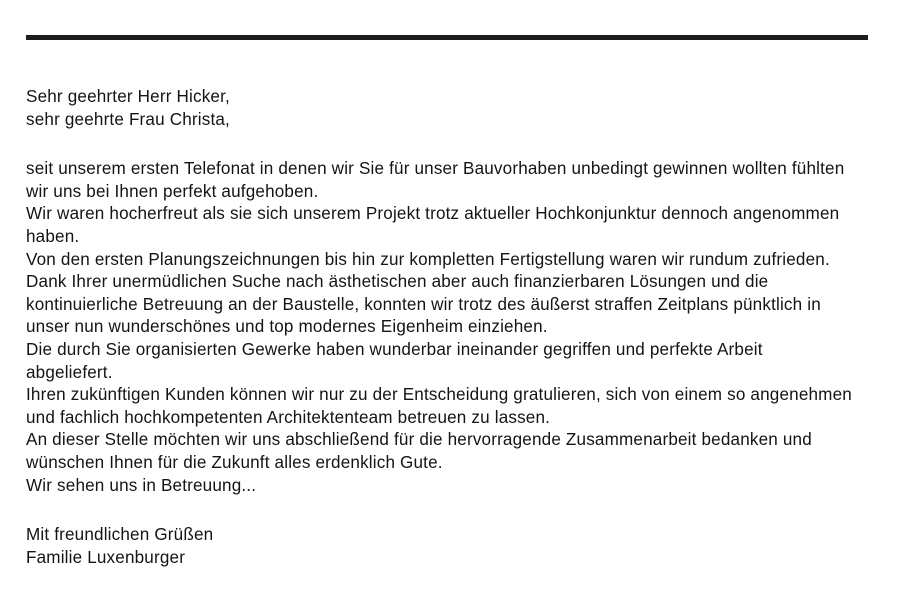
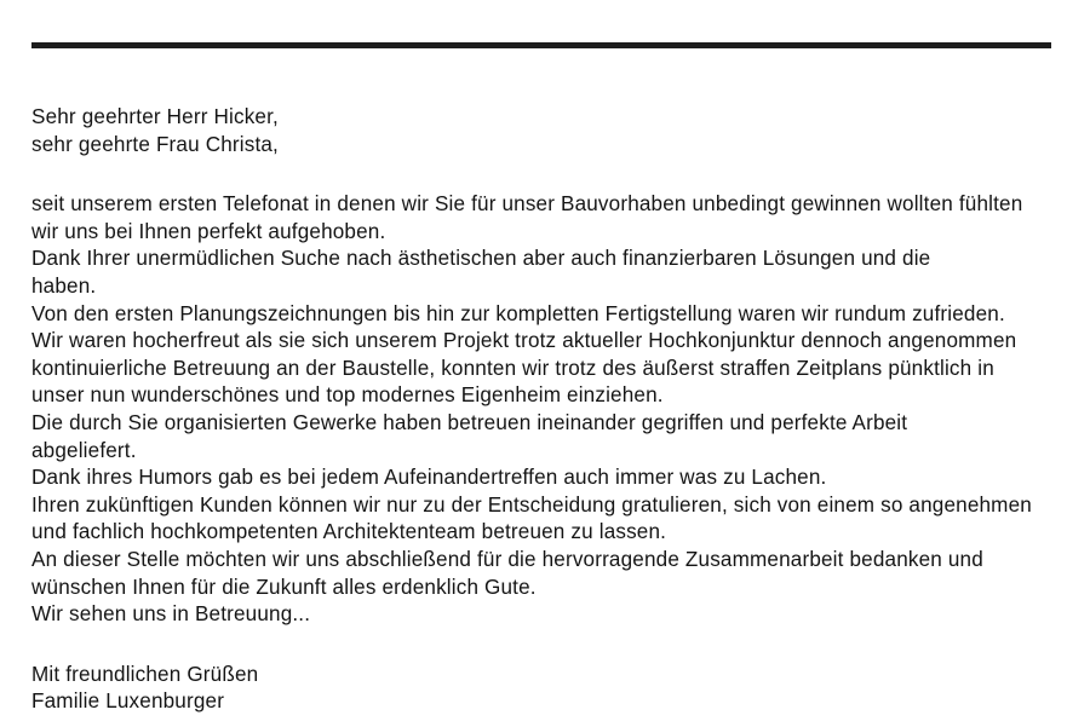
  Sehr geehrter Herr Hicker,
  sehr geehrte Frau Christa,
  seit unserem ersten Telefonat in denen wir Sie für unser Bauvorhaben unbedingt gewinnen wollten fühlten
  wir uns bei Ihnen perfekt aufgehoben.
- Wir waren hocherfreut als sie sich unserem Projekt trotz aktueller Hochkonjunktur dennoch angenommen
+ Dank Ihrer unermüdlichen Suche nach ästhetischen aber auch finanzierbaren Lösungen und die
  haben.
  Von den ersten Planungszeichnungen bis hin zur kompletten Fertigstellung waren wir rundum zufrieden.
- Dank Ihrer unermüdlichen Suche nach ästhetischen aber auch finanzierbaren Lösungen und die
+ Wir waren hocherfreut als sie sich unserem Projekt trotz aktueller Hochkonjunktur dennoch angenommen
  kontinuierliche Betreuung an der Baustelle, konnten wir trotz des äußerst straffen Zeitplans pünktlich in
  unser nun wunderschönes und top modernes Eigenheim einziehen.
- Die durch Sie organisierten Gewerke haben wunderbar ineinander gegriffen und perfekte Arbeit
+ Die durch Sie organisierten Gewerke haben betreuen ineinander gegriffen und perfekte Arbeit
  abgeliefert.
+ Dank ihres Humors gab es bei jedem Aufeinandertreffen auch immer was zu Lachen.
  Ihren zukünftigen Kunden können wir nur zu der Entscheidung gratulieren, sich von einem so angenehmen
  und fachlich hochkompetenten Architektenteam betreuen zu lassen.
  An dieser Stelle möchten wir uns abschließend für die hervorragende Zusammenarbeit bedanken und
  wünschen Ihnen für die Zukunft alles erdenklich Gute.
  Wir sehen uns in Betreuung...
  Mit freundlichen Grüßen
  Familie Luxenburger
